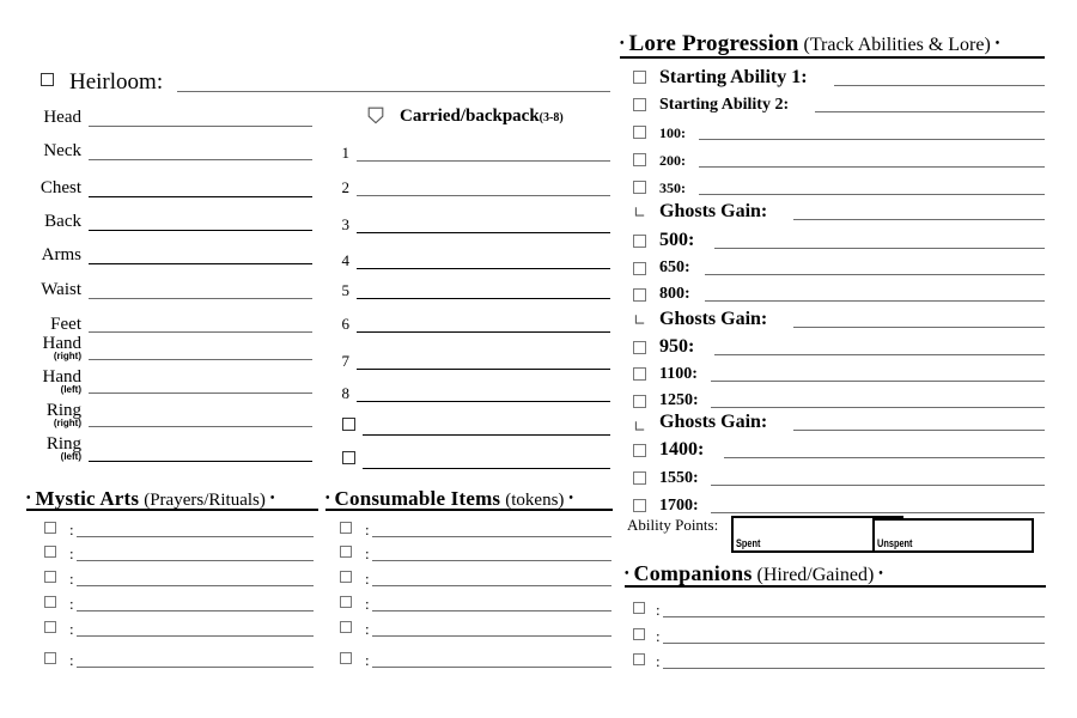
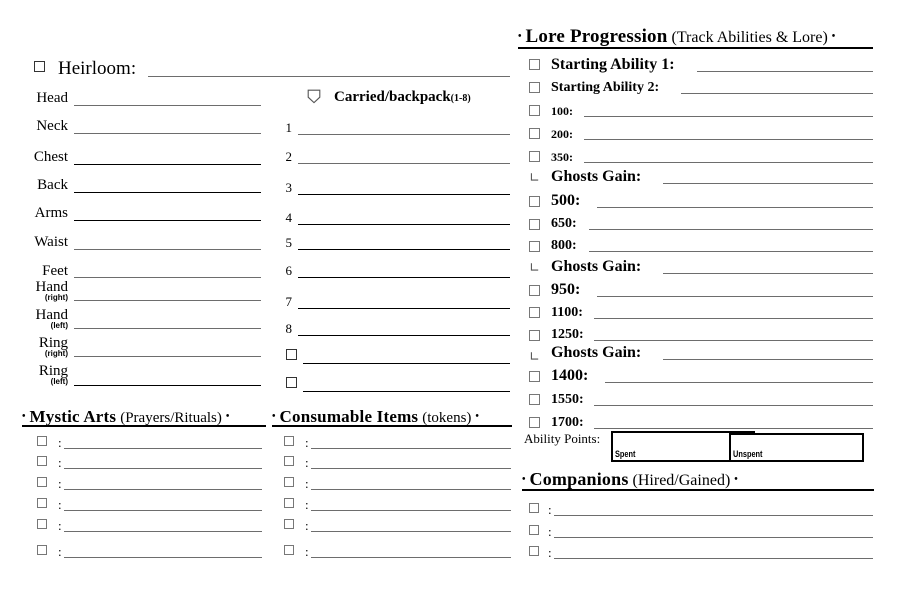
  Heirloom:
  Head
  Neck
  Chest
  Back
  Arms
  Waist
  Feet
  Hand
  (right)
  Hand
  (left)
  Ring
  (right)
  Ring
  (left)
- Carried/backpack(3-8)
+ Carried/backpack(1-8)
  1
  2
  3
  4
  5
  6
  7
  8
  • Lore Progression (Track Abilities & Lore) •
  Starting Ability 1:
  Starting Ability 2:
  100:
  200:
  350:
  ∟
  Ghosts Gain:
  500:
  650:
  800:
  ∟
  Ghosts Gain:
  950:
  1100:
  1250:
  ∟
  Ghosts Gain:
  1400:
  1550:
  1700:
  Ability Points:
  Spent
  Unspent
  • Mystic Arts (Prayers/Rituals) •
  :
  :
  :
  :
  :
  :
  • Consumable Items (tokens) •
  :
  :
  :
  :
  :
  :
  • Companions (Hired/Gained) •
  :
  :
  :
